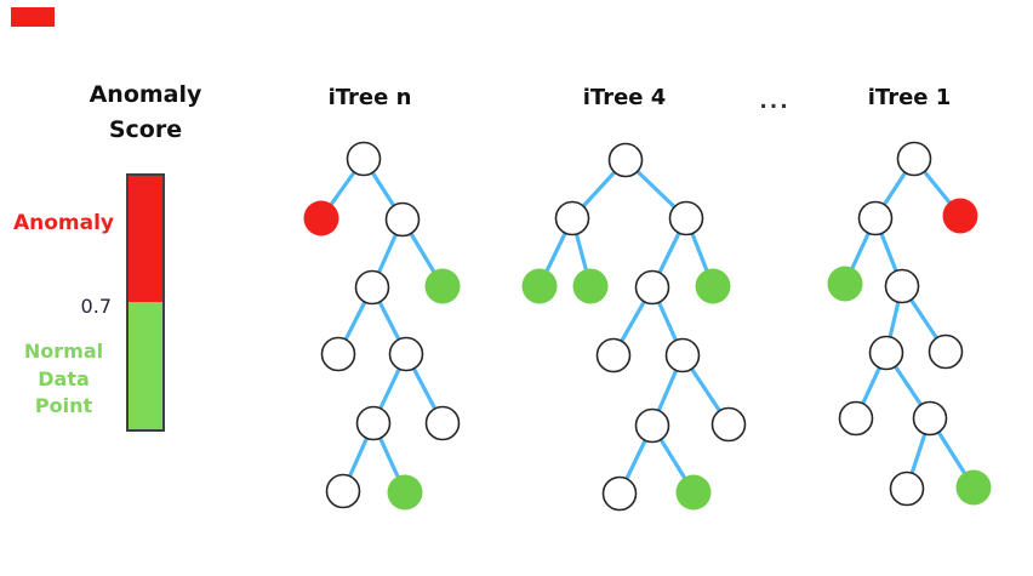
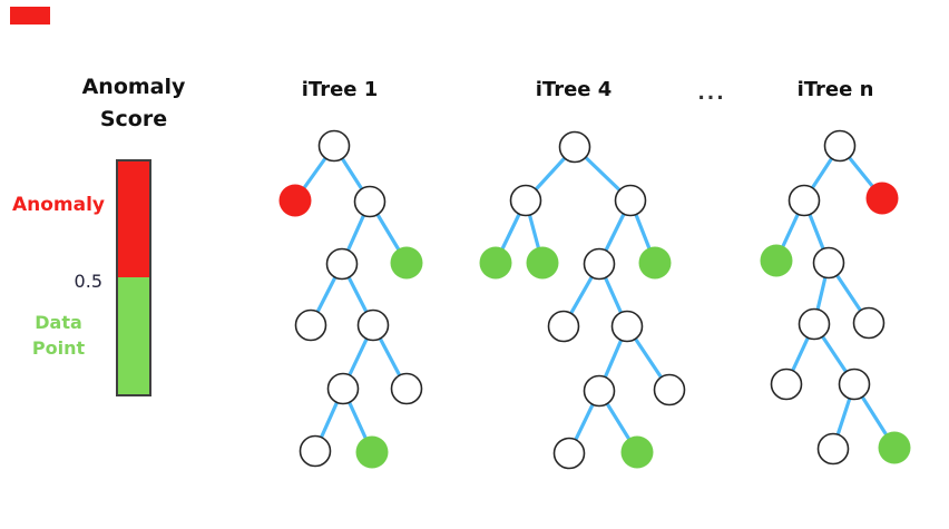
  Anomaly
  Score
  Anomaly
- 0.7
+ 0.5
- Normal
  Data
  Point
- iTree n
+ iTree 1
  iTree 4
  ...
- iTree 1
+ iTree n
